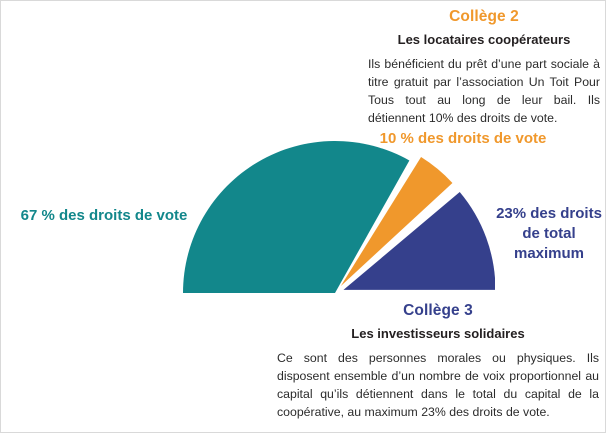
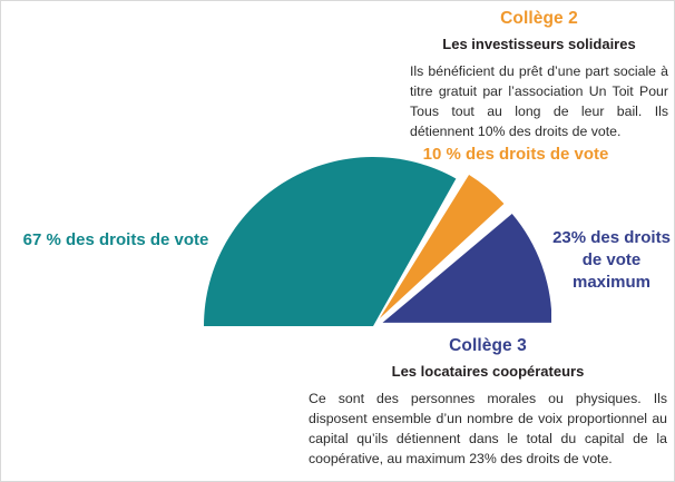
  Collège 2
- Les locataires coopérateurs
+ Les investisseurs solidaires
  Ils bénéficient du prêt d’une part sociale à titre gratuit par l’association Un Toit Pour Tous tout au long de leur bail. Ils détiennent 10% des droits de vote.
  Collège 3
- Les investisseurs solidaires
+ Les locataires coopérateurs
  Ce sont des personnes morales ou physiques. Ils disposent ensemble d’un nombre de voix proportionnel au capital qu’ils détiennent dans le total du capital de la coopérative, au maximum 23% des droits de vote.
  67 % des droits de vote
  10 % des droits de vote
- 23% des droits de total maximum
+ 23% des droits de vote maximum
